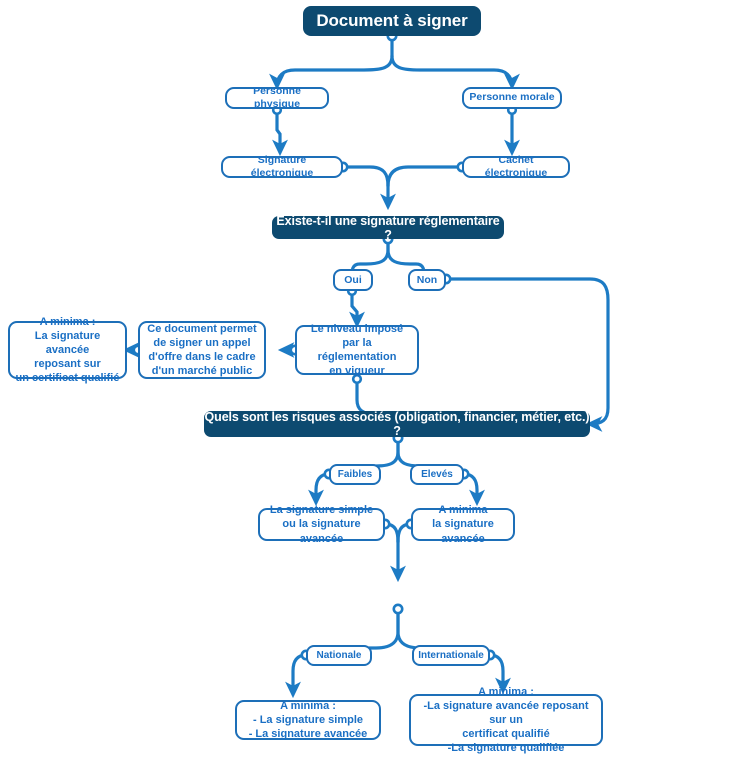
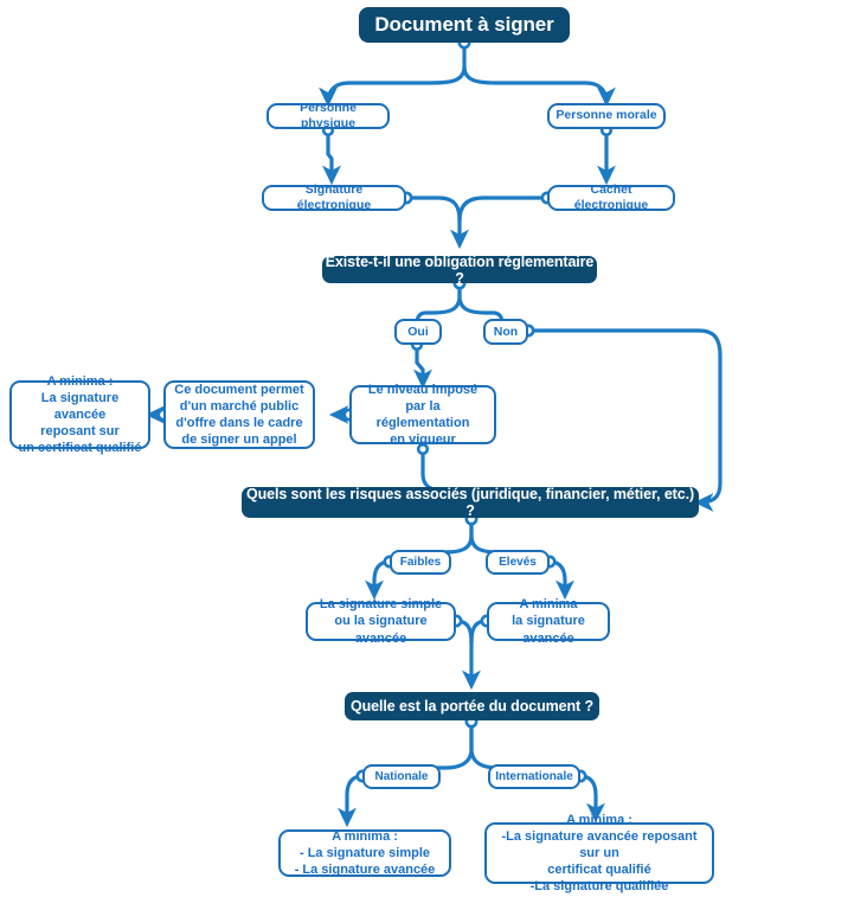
  Document à signer
  Personne physique
  Personne morale
  Signature électronique
  Cachet électronique
- Existe-t-il une signature réglementaire ?
+ Existe-t-il une obligation réglementaire ?
  Oui
  Non
  Le niveau imposé
  par la réglementation
  en vigueur
  Ce document permet
- de signer un appel
+ d'un marché public
  d'offre dans le cadre
- d'un marché public
+ de signer un appel
  A minima :
  La signature avancée
  reposant sur
  un certificat qualifié
- Quels sont les risques associés (obligation, financier, métier, etc.) ?
+ Quels sont les risques associés (juridique, financier, métier, etc.) ?
  Faibles
  Elevés
  La signature simple
  ou la signature avancée
  A minima
  la signature avancée
+ Quelle est la portée du document ?
  Nationale
  Internationale
  A minima :
  - La signature simple
  - La signature avancée
  A minima :
  -La signature avancée reposant sur un
  certificat qualifié
  -La signature qualifiée
